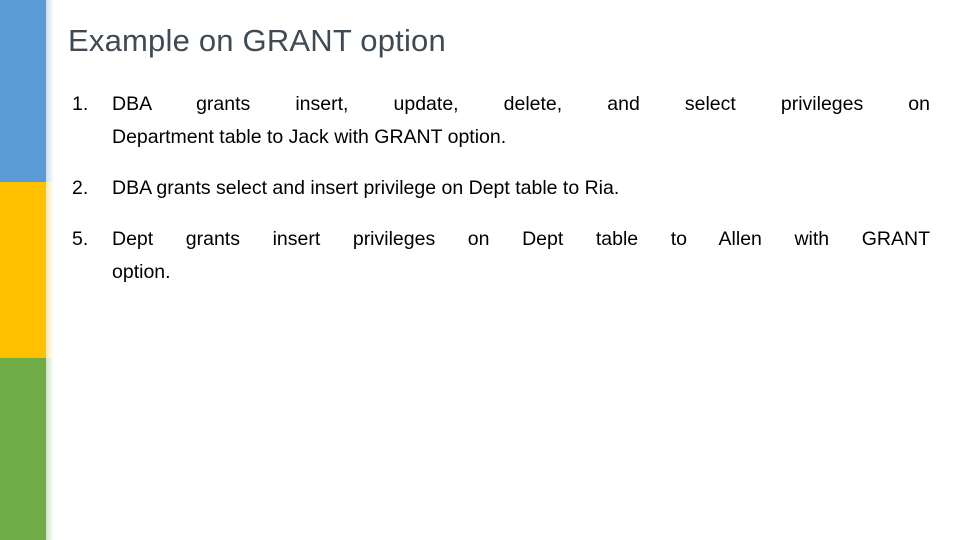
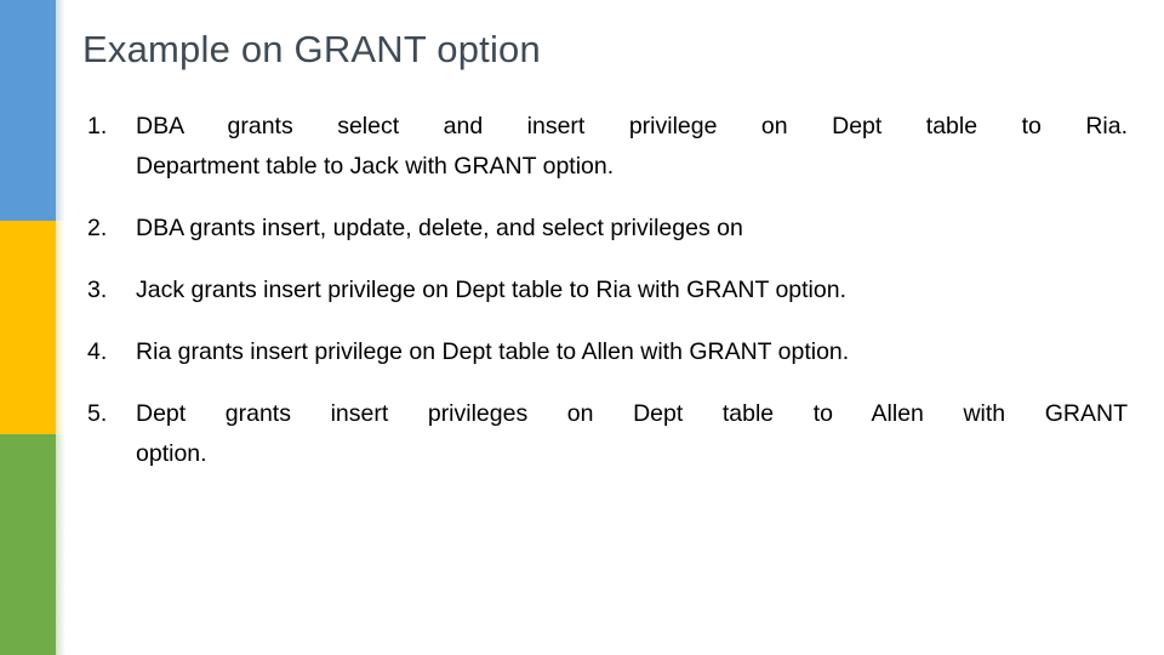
  Example on GRANT option
  1.
- DBA grants insert, update, delete, and select privileges on
+ DBA grants select and insert privilege on Dept table to Ria.
  Department table to Jack with GRANT option.
  2.
- DBA grants select and insert privilege on Dept table to Ria.
+ DBA grants insert, update, delete, and select privileges on
+ 3.
+ Jack grants insert privilege on Dept table to Ria with GRANT option.
+ 4.
+ Ria grants insert privilege on Dept table to Allen with GRANT option.
  5.
  Dept grants insert privileges on Dept table to Allen with GRANT
  option.
